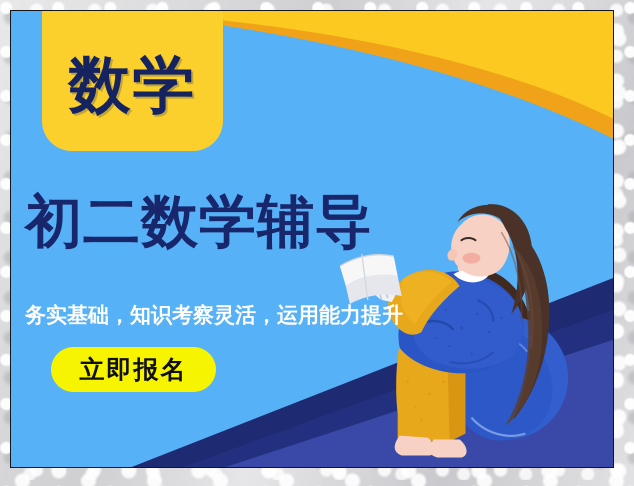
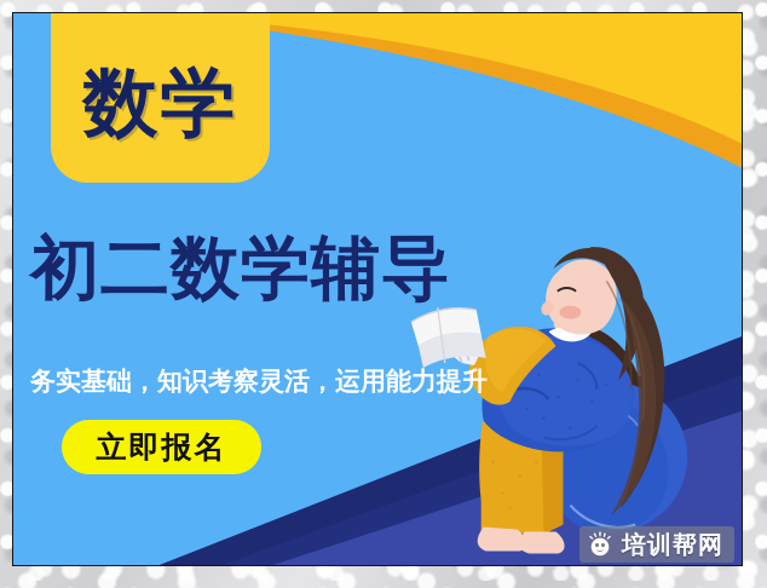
  数学
  初二数学辅导
  务实基础，知识考察灵活，运用能力提升
  立即报名
+ 培训帮网
